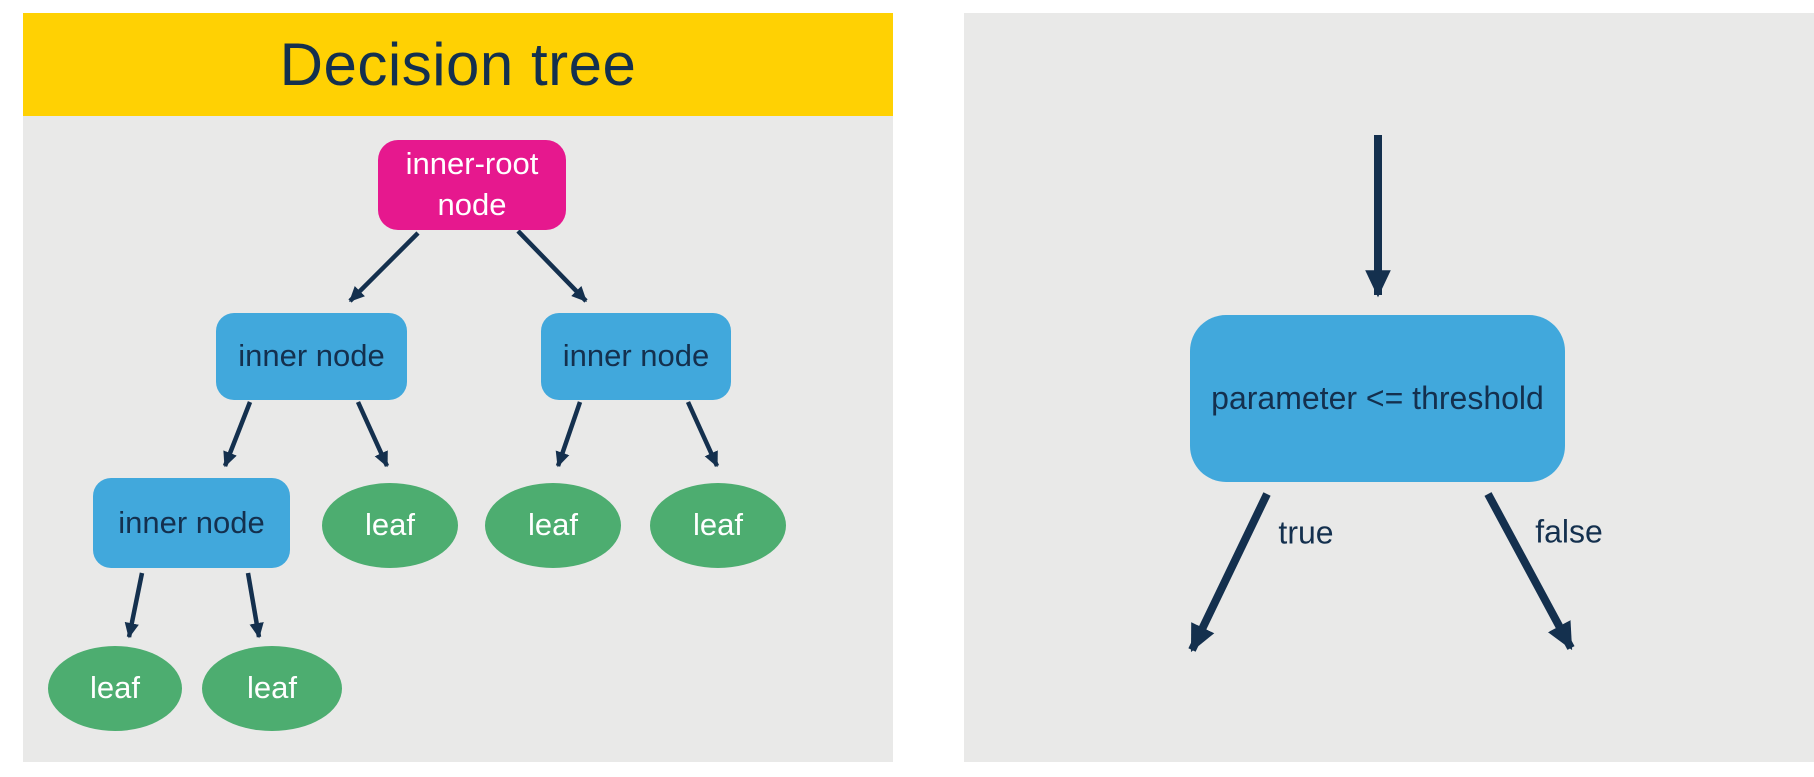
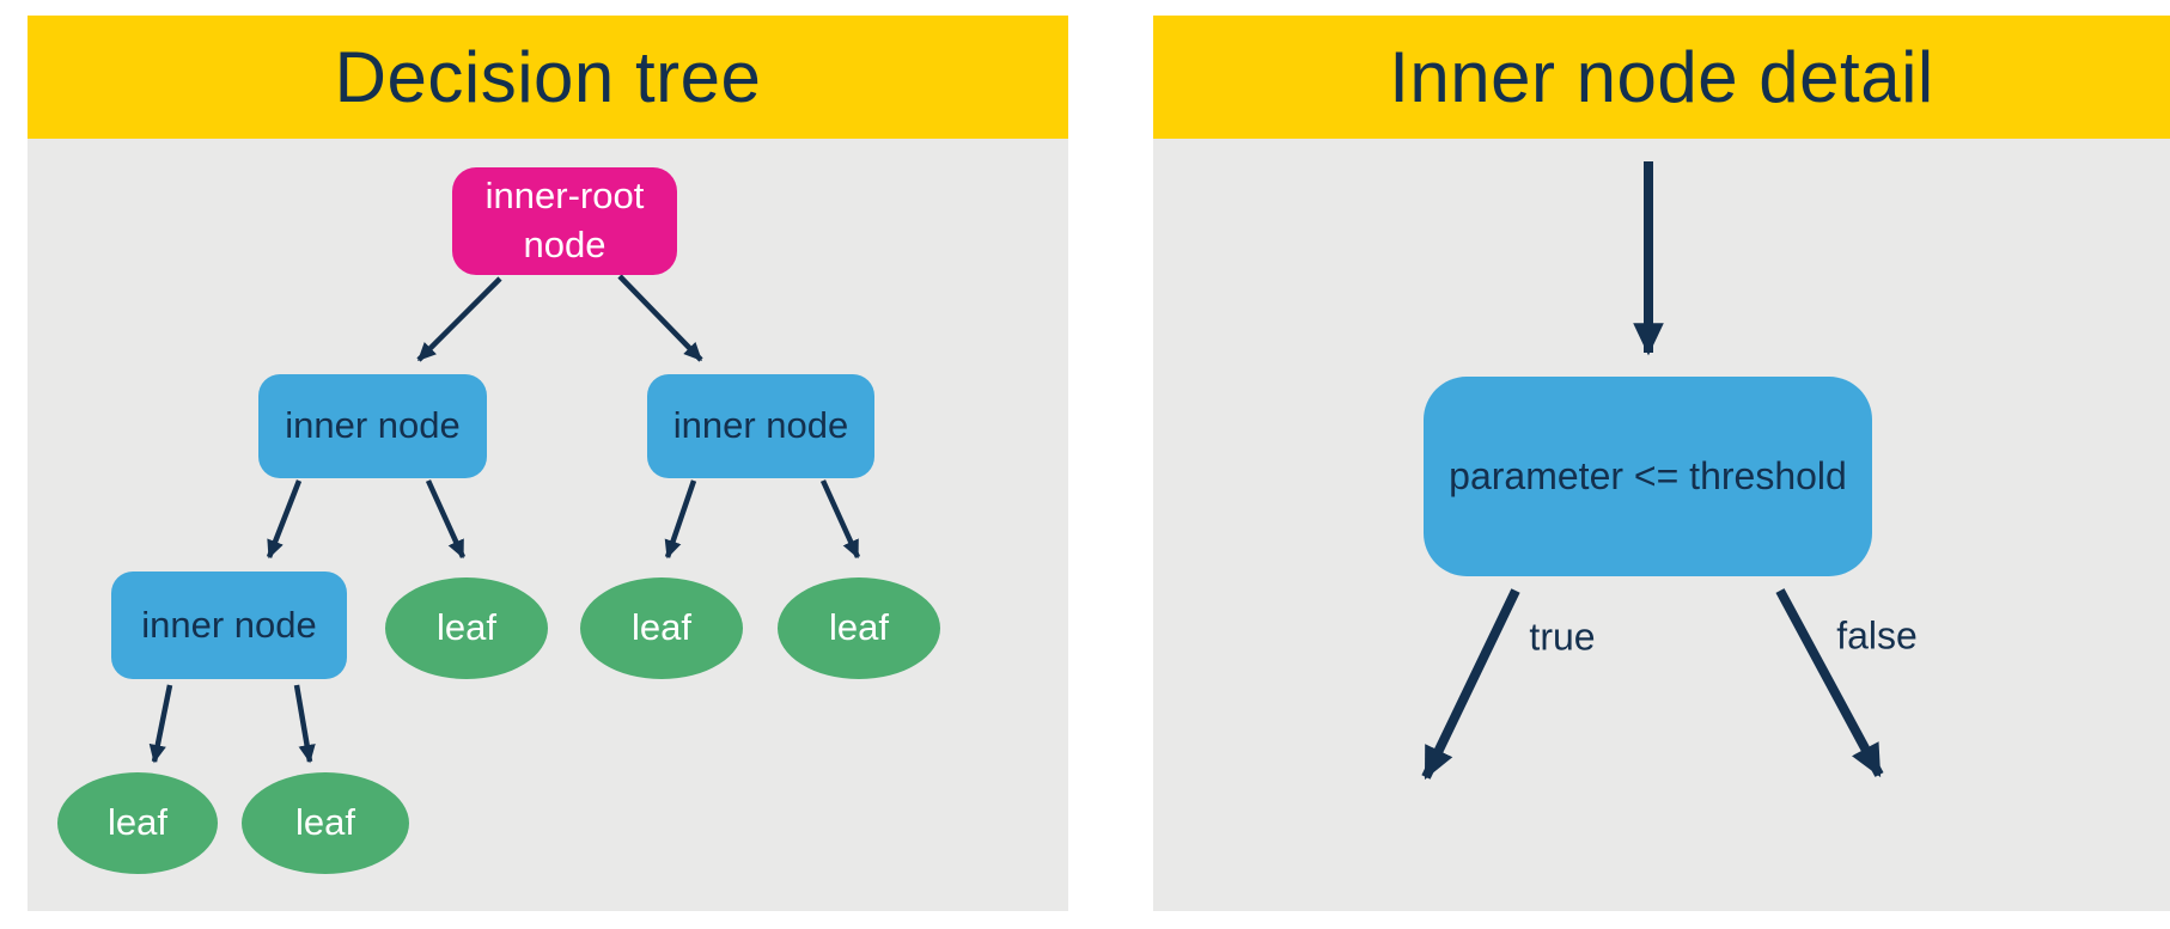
  Decision tree
  inner-root node
  inner node
  inner node
  inner node
  leaf
  leaf
  leaf
  leaf
  leaf
+ Inner node detail
  parameter <= threshold
  true
  false
